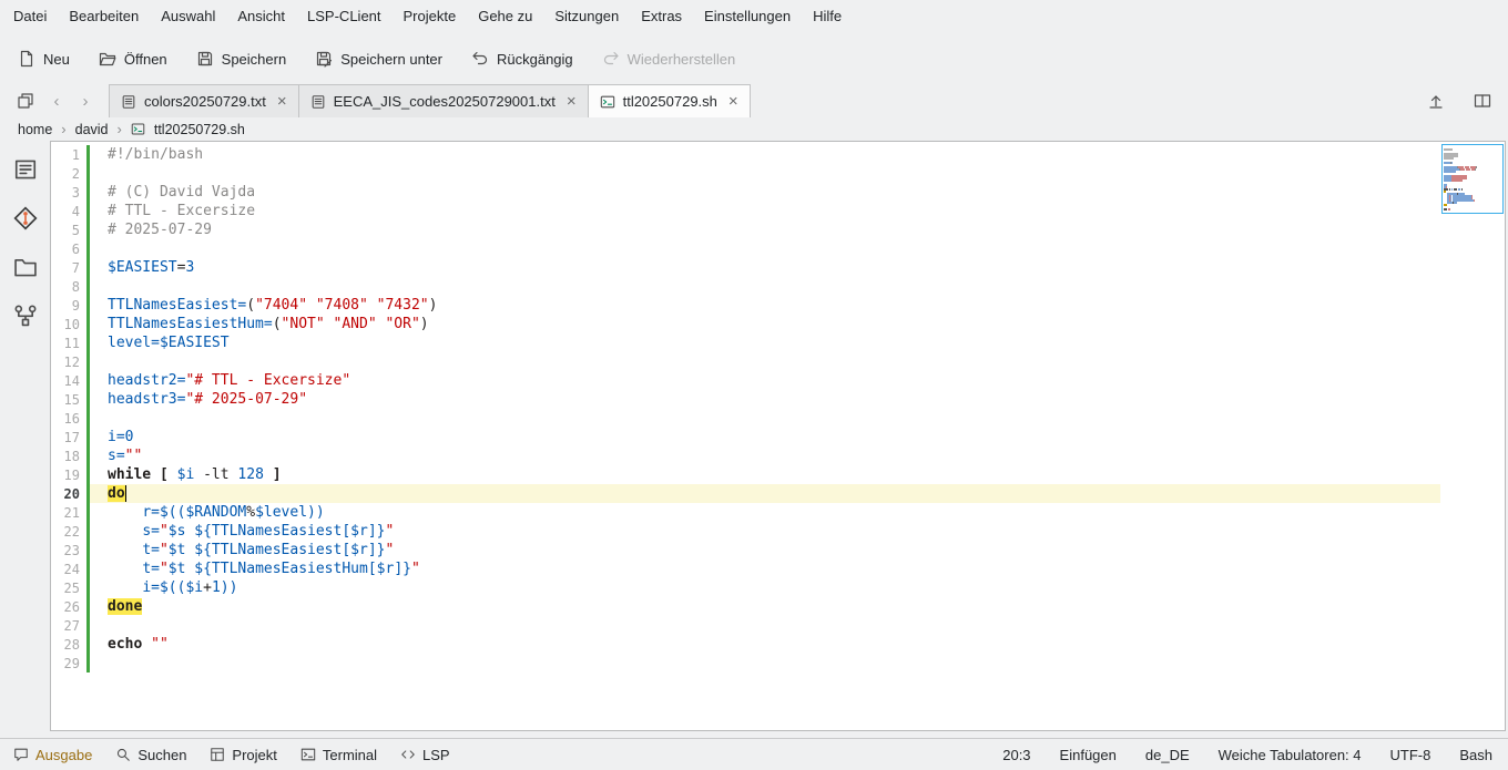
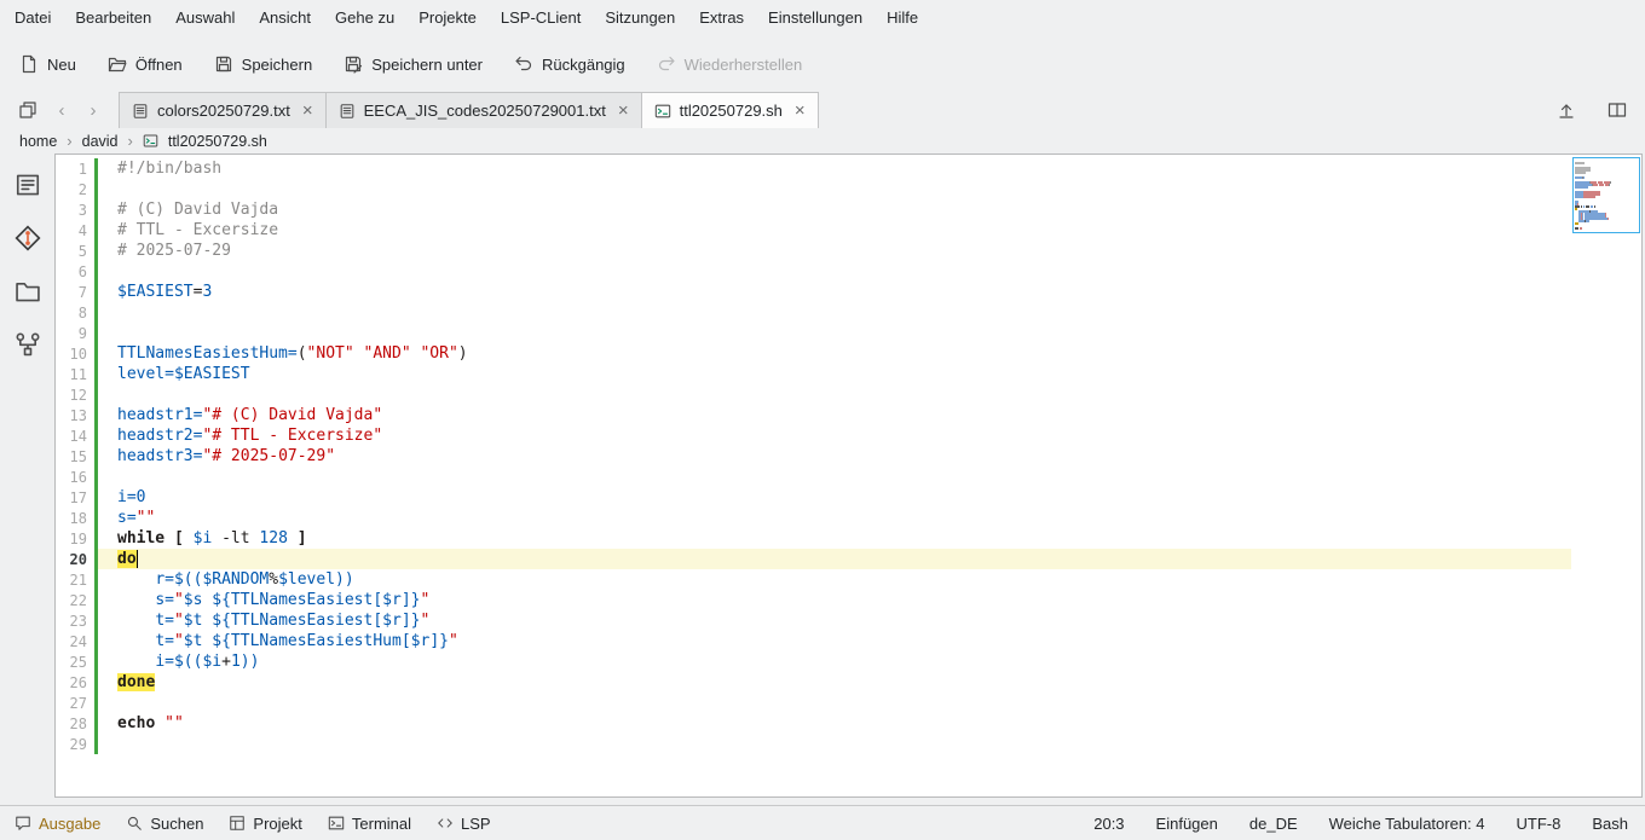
  Datei
  Bearbeiten
  Auswahl
  Ansicht
- LSP-CLient
+ Gehe zu
  Projekte
- Gehe zu
+ LSP-CLient
  Sitzungen
  Extras
  Einstellungen
  Hilfe
  Neu
  Öffnen
  Speichern
  Speichern unter
  Rückgängig
  Wiederherstellen
  ‹
  ›
  colors20250729.txt
  ×
  EECA_JIS_codes20250729001.txt
  ×
  ttl20250729.sh
  ×
  home
  ›
  david
  ›
  ttl20250729.sh
  1
  #!/bin/bash
  2
  3
  # (C) David Vajda
  4
  # TTL - Excersize
  5
  # 2025-07-29
  6
  7
  $EASIEST=3
  8
  9
- TTLNamesEasiest=("7404" "7408" "7432")
  10
  TTLNamesEasiestHum=("NOT" "AND" "OR")
  11
  level=$EASIEST
  12
+ 13
+ headstr1="# (C) David Vajda"
  14
  headstr2="# TTL - Excersize"
  15
  headstr3="# 2025-07-29"
  16
  17
  i=0
  18
  s=""
  19
  while [ $i -lt 128 ]
  20
  do
  21
  r=$(($RANDOM%$level))
  22
  s="$s ${TTLNamesEasiest[$r]}"
  23
  t="$t ${TTLNamesEasiest[$r]}"
  24
  t="$t ${TTLNamesEasiestHum[$r]}"
  25
  i=$(($i+1))
  26
  done
  27
  28
  echo ""
  29
  Ausgabe
  Suchen
  Projekt
  Terminal
  LSP
  20:3
  Einfügen
  de_DE
  Weiche Tabulatoren: 4
  UTF-8
  Bash
